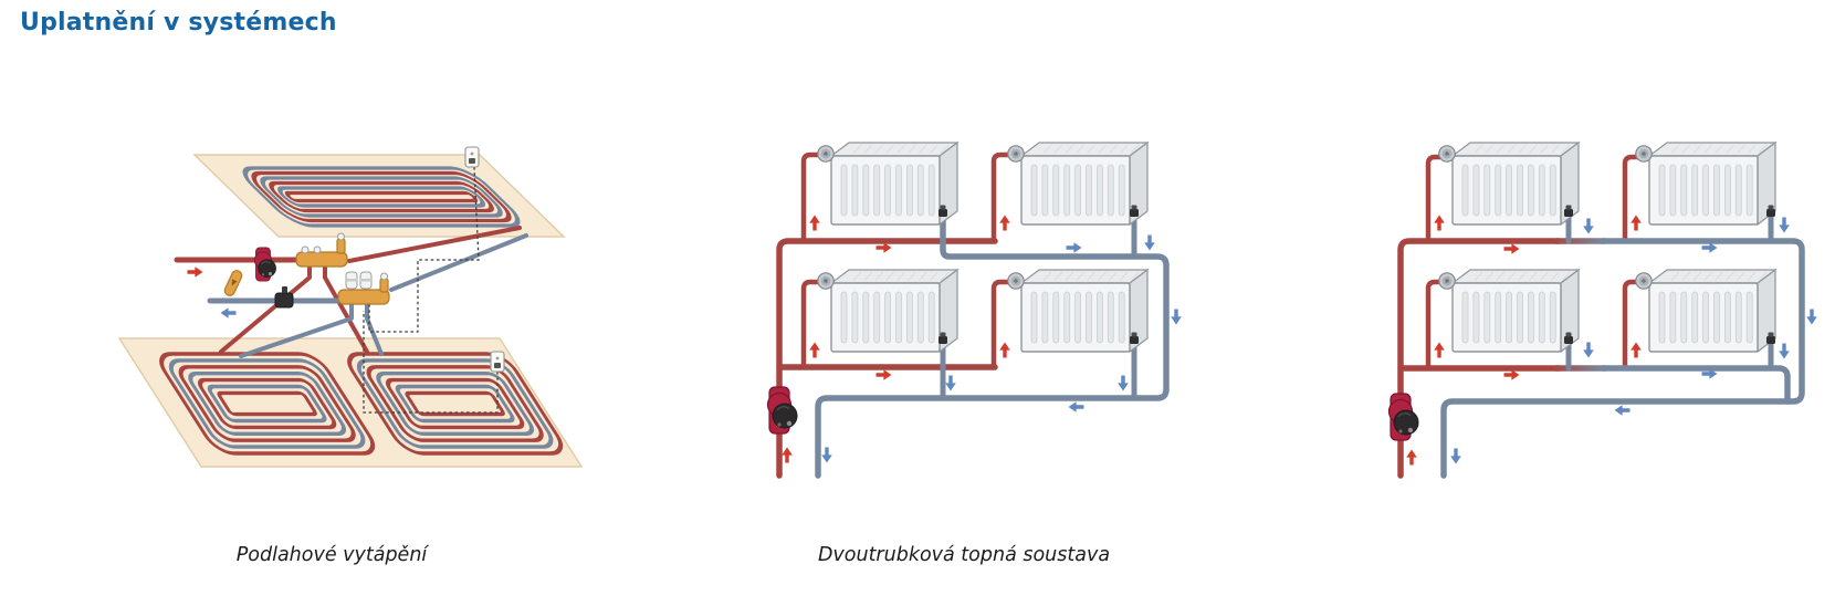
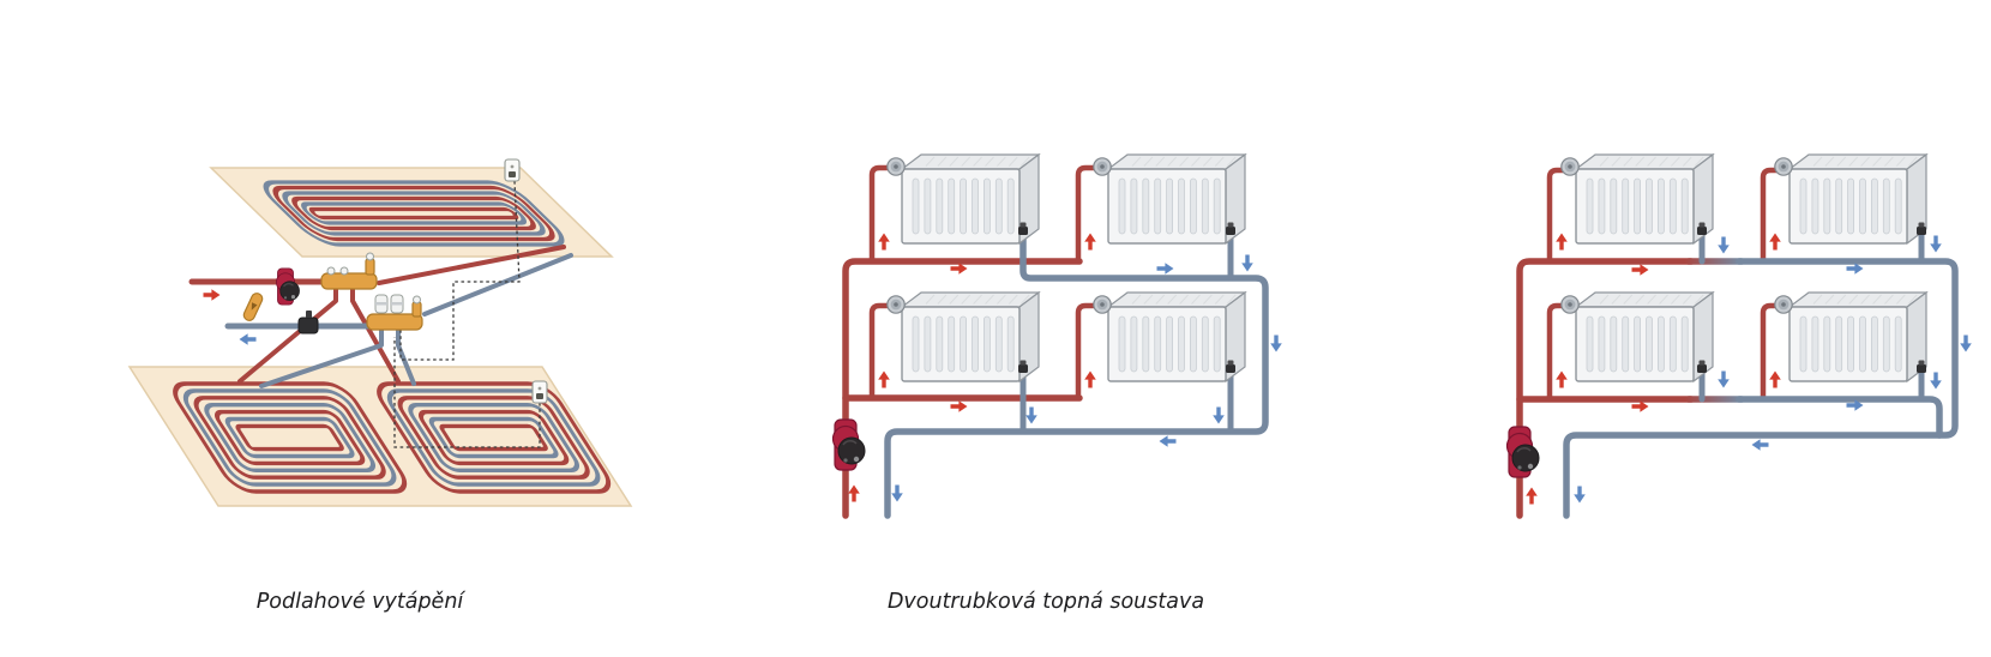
- Uplatnění v systémech
  Podlahové vytápění
  Dvoutrubková topná soustava
